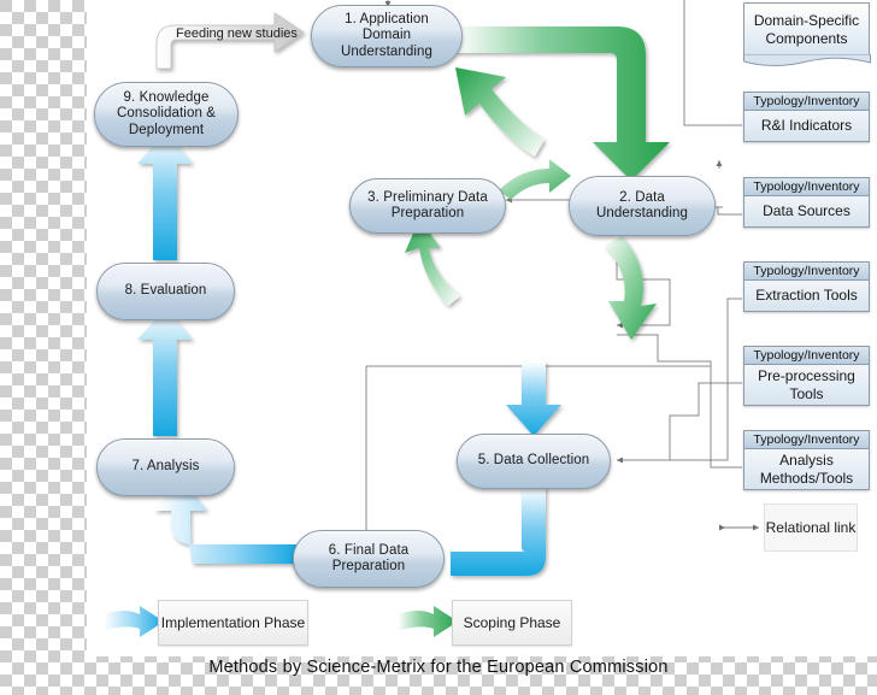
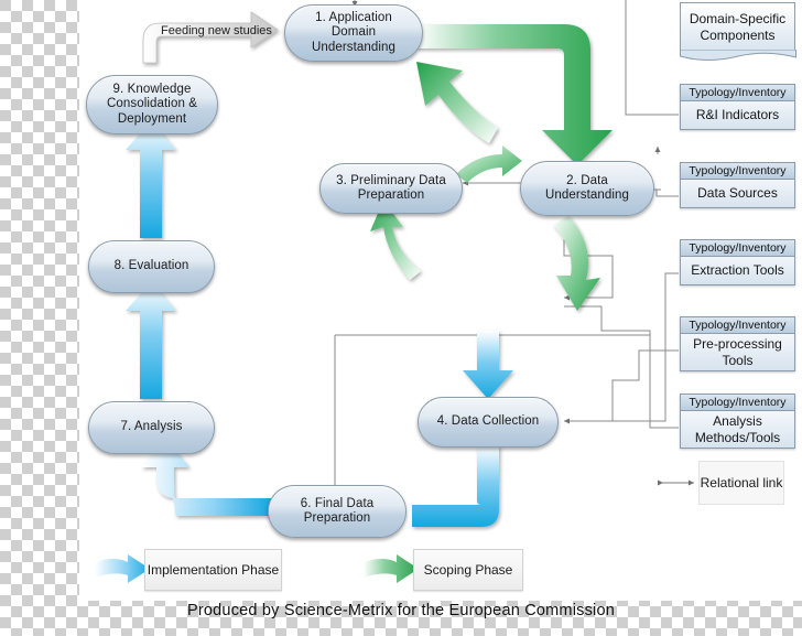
  1. Application Domain Understanding
  2. Data Understanding
  3. Preliminary Data Preparation
- 5. Data Collection
+ 4. Data Collection
  6. Final Data Preparation
  7. Analysis
  8. Evaluation
  9. Knowledge Consolidation & Deployment
  Feeding new studies
  Domain-Specific Components
  Typology/Inventory
  R&I Indicators
  Typology/Inventory
  Data Sources
  Typology/Inventory
  Extraction Tools
  Typology/Inventory
  Pre-processing Tools
  Typology/Inventory
  Analysis Methods/Tools
  Relational link
  Implementation Phase
  Scoping Phase
- Methods by Science-Metrix for the European Commission
+ Produced by Science-Metrix for the European Commission
